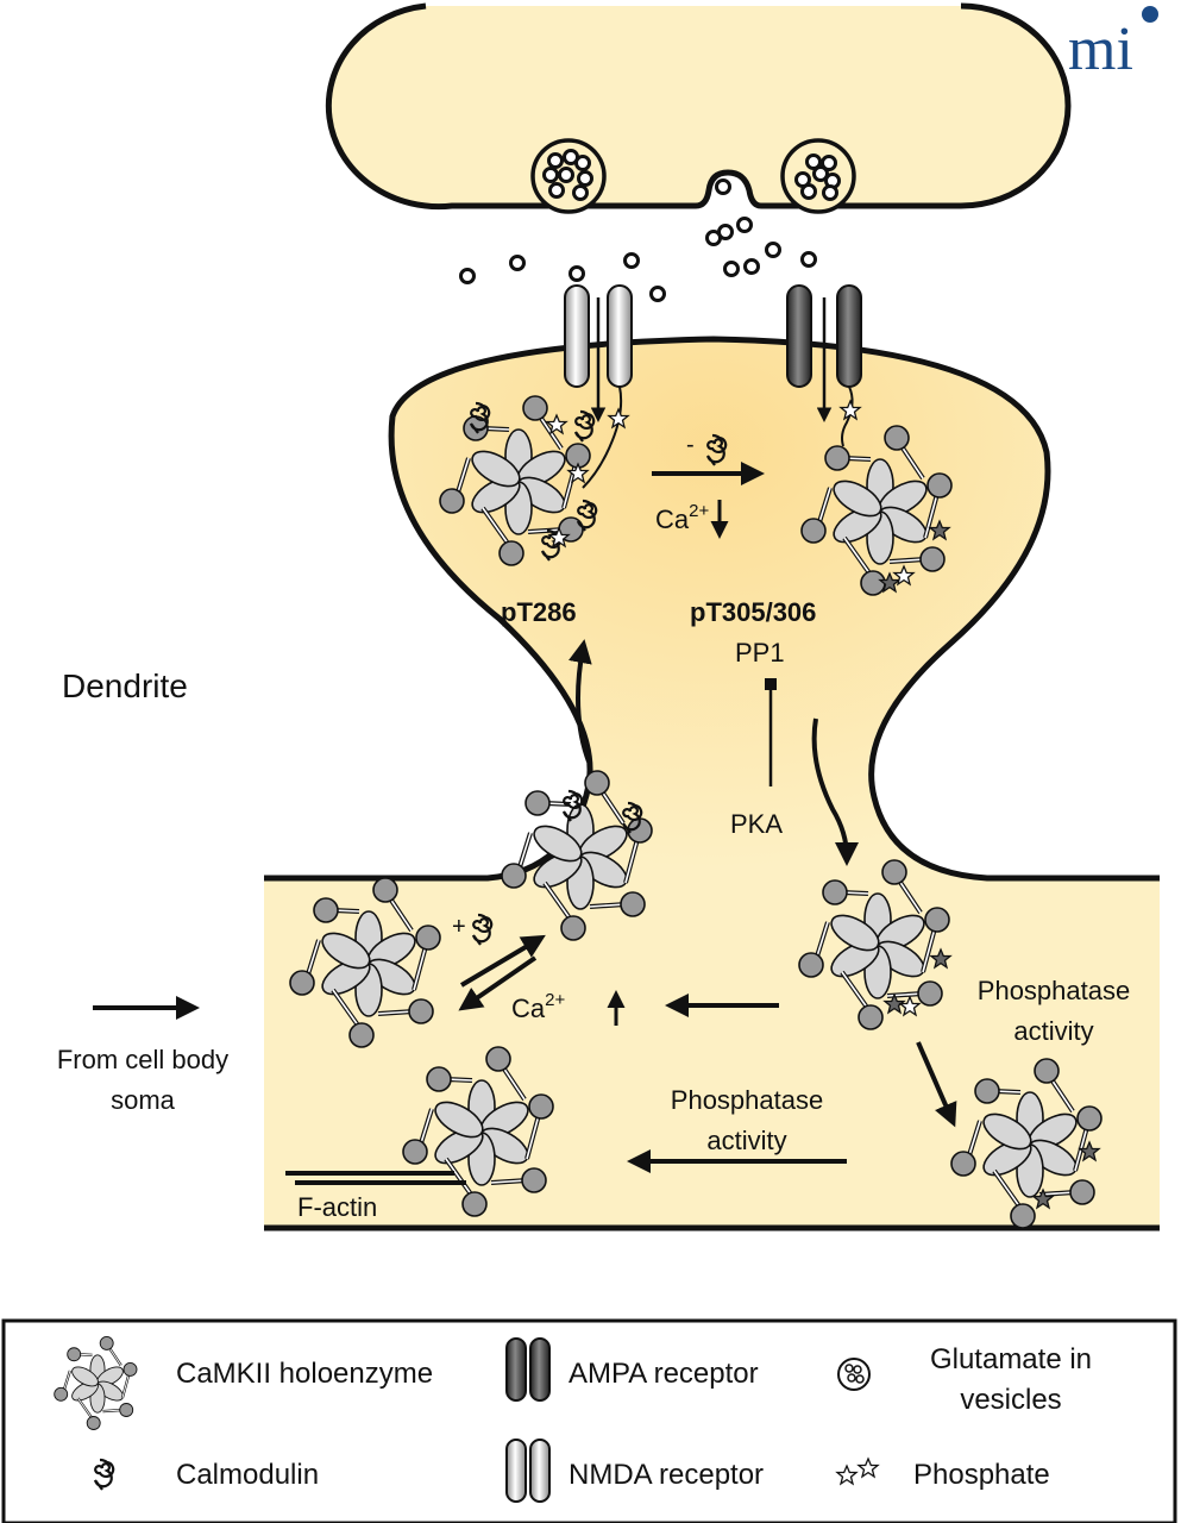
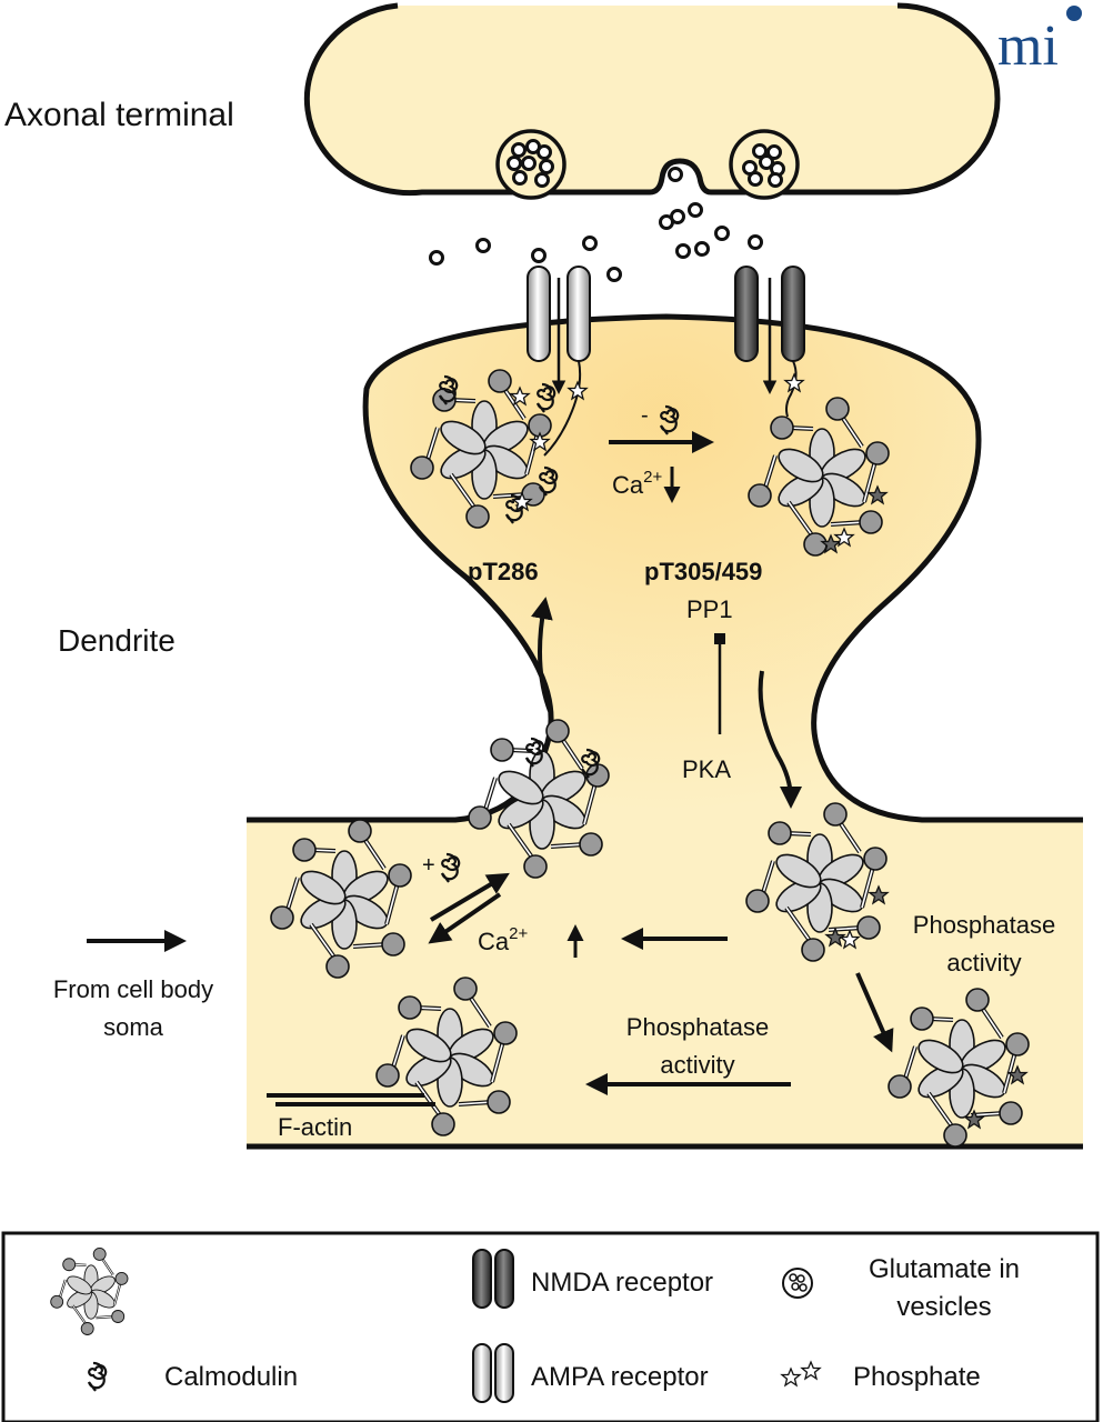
+ Axonal terminal
  Dendrite
  -
  Ca2+
  pT286
- pT305/306
+ pT305/459
  PP1
  PKA
  +
  Ca2+
  Phosphatase
  activity
  Phosphatase
  activity
  From cell body
  soma
  F-actin
  mi
- CaMKII holoenzyme
- AMPA receptor
+ NMDA receptor
  Glutamate in
  vesicles
  Calmodulin
- NMDA receptor
+ AMPA receptor
  Phosphate
